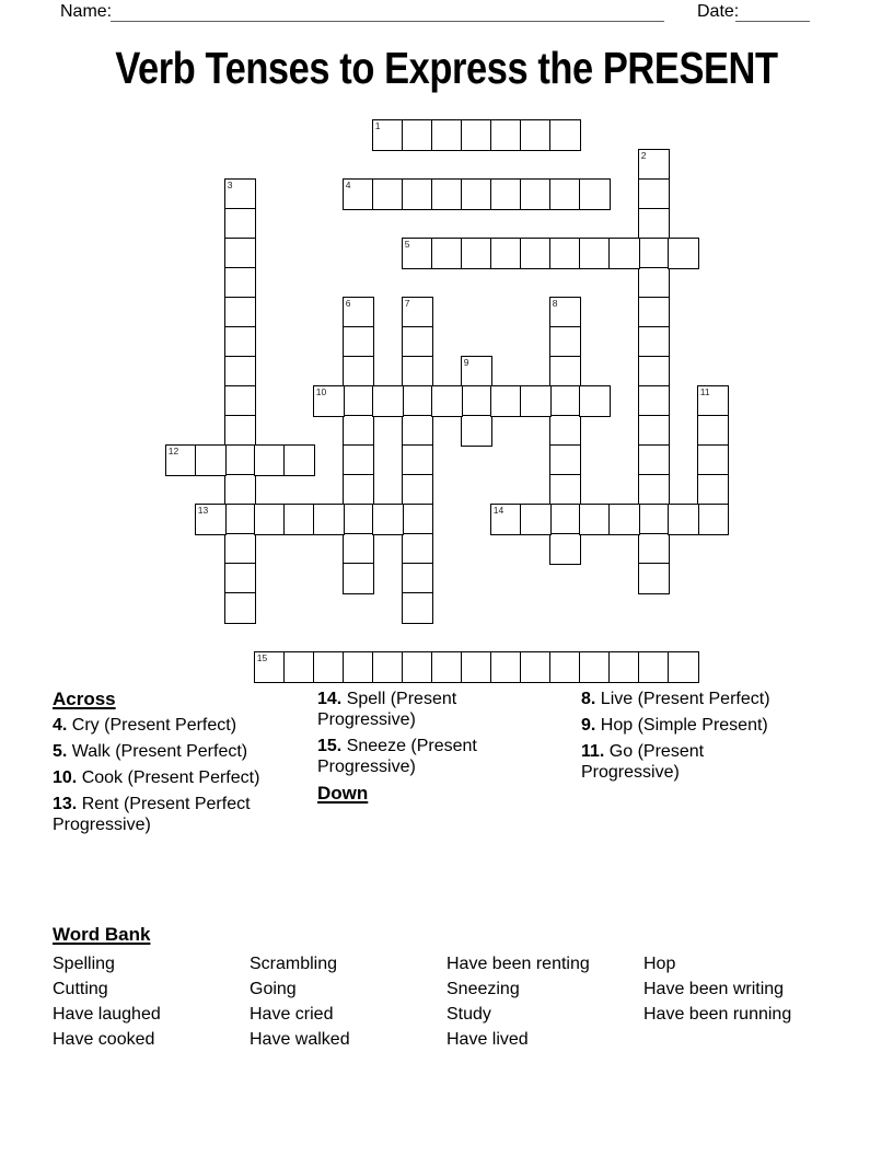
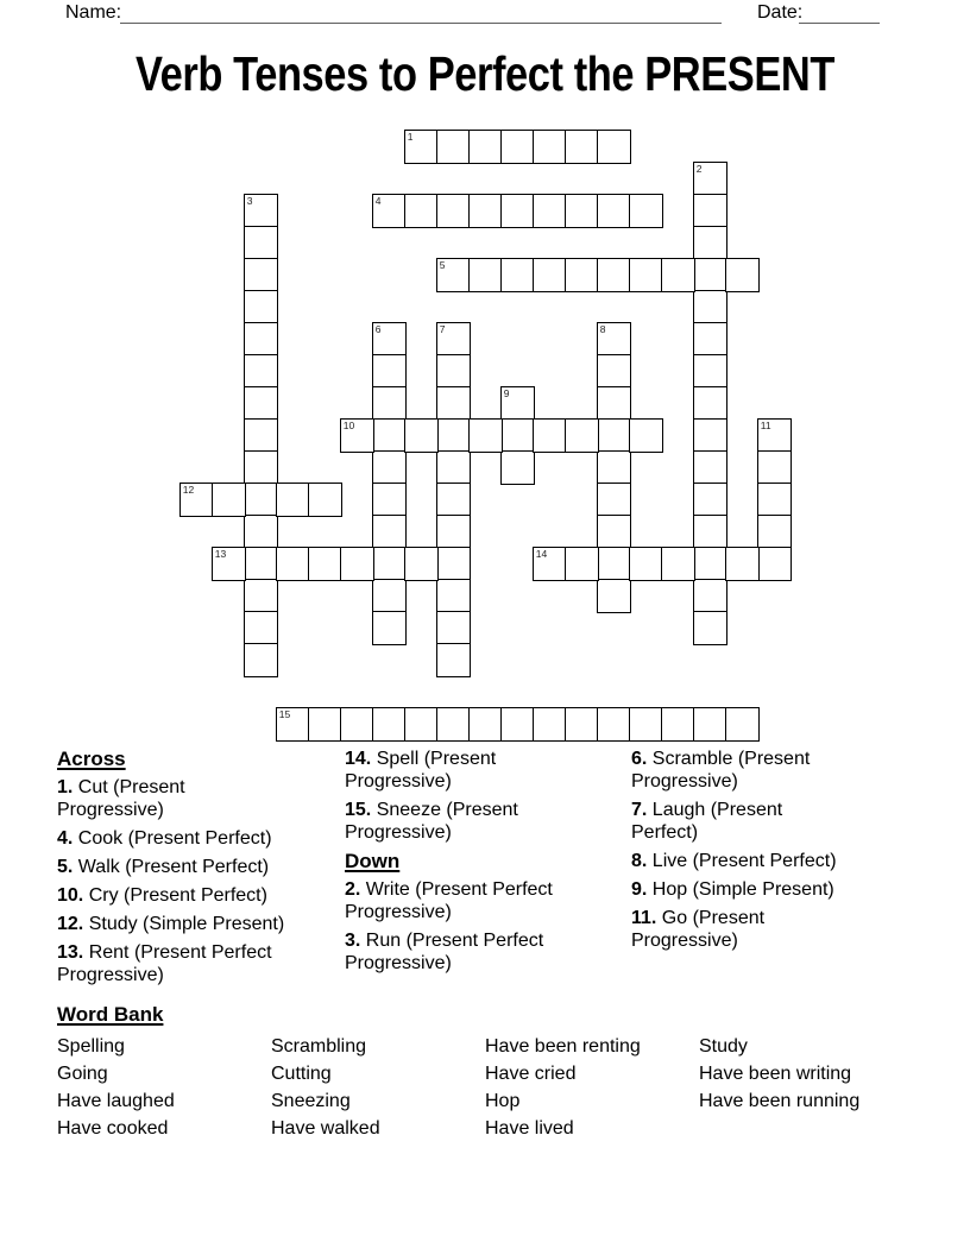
  Name:
  Date:
- Verb Tenses to Express the PRESENT
+ Verb Tenses to Perfect the PRESENT
  1
  2
  3
  4
  5
  6
  7
  8
  9
  10
  11
  12
  13
  14
  15
  Across
+ 1. Cut (Present Progressive)
- 4. Cry (Present Perfect)
+ 4. Cook (Present Perfect)
  5. Walk (Present Perfect)
- 10. Cook (Present Perfect)
+ 10. Cry (Present Perfect)
+ 12. Study (Simple Present)
  13. Rent (Present Perfect Progressive)
  14. Spell (Present Progressive)
  15. Sneeze (Present Progressive)
  Down
+ 2. Write (Present Perfect Progressive)
+ 3. Run (Present Perfect Progressive)
+ 6. Scramble (Present Progressive)
+ 7. Laugh (Present Perfect)
  8. Live (Present Perfect)
  9. Hop (Simple Present)
  11. Go (Present Progressive)
  Word Bank
  Spelling
- Cutting
+ Going
  Have laughed
  Have cooked
  Scrambling
- Going
+ Cutting
- Have cried
+ Sneezing
  Have walked
  Have been renting
- Sneezing
+ Have cried
- Study
+ Hop
  Have lived
- Hop
+ Study
  Have been writing
  Have been running
